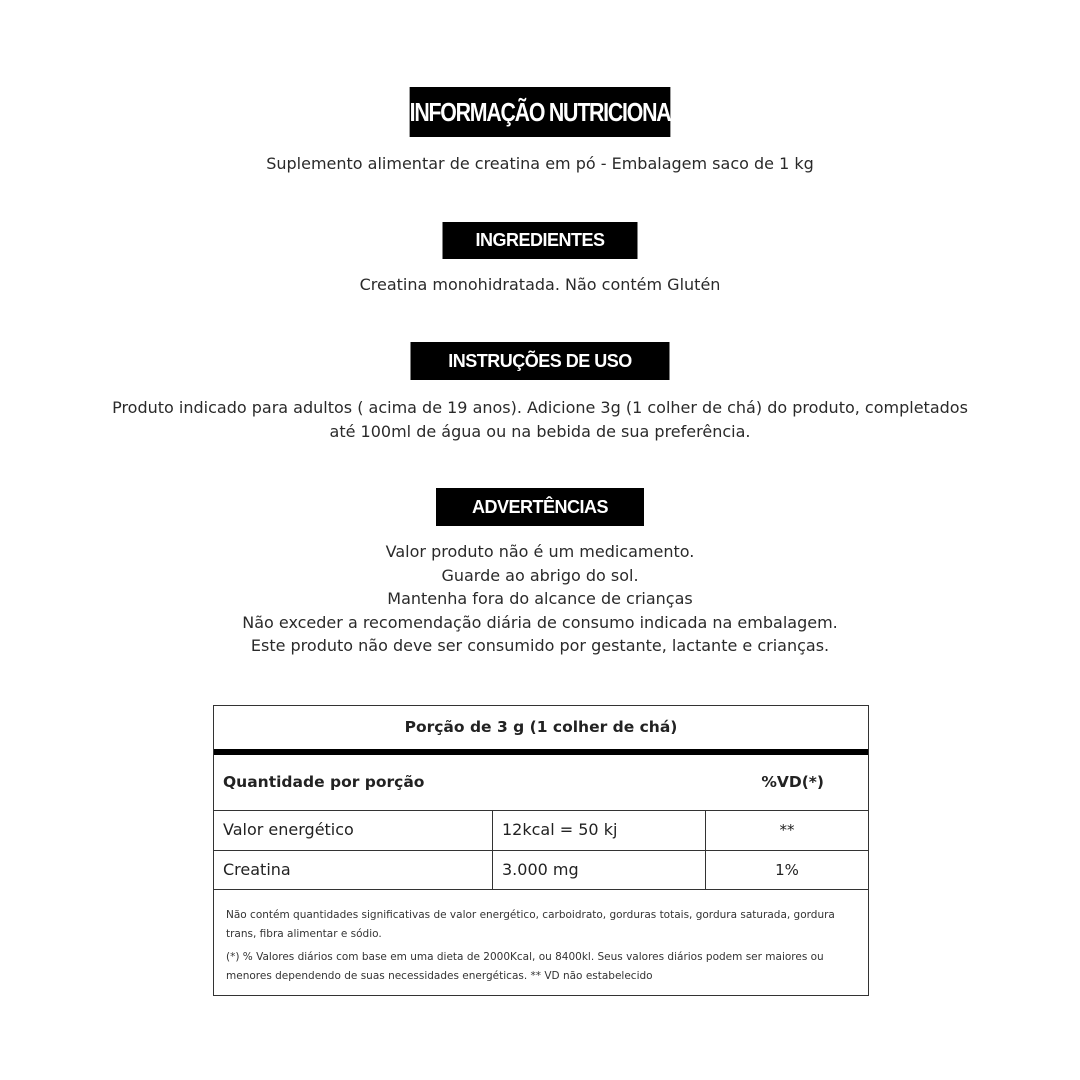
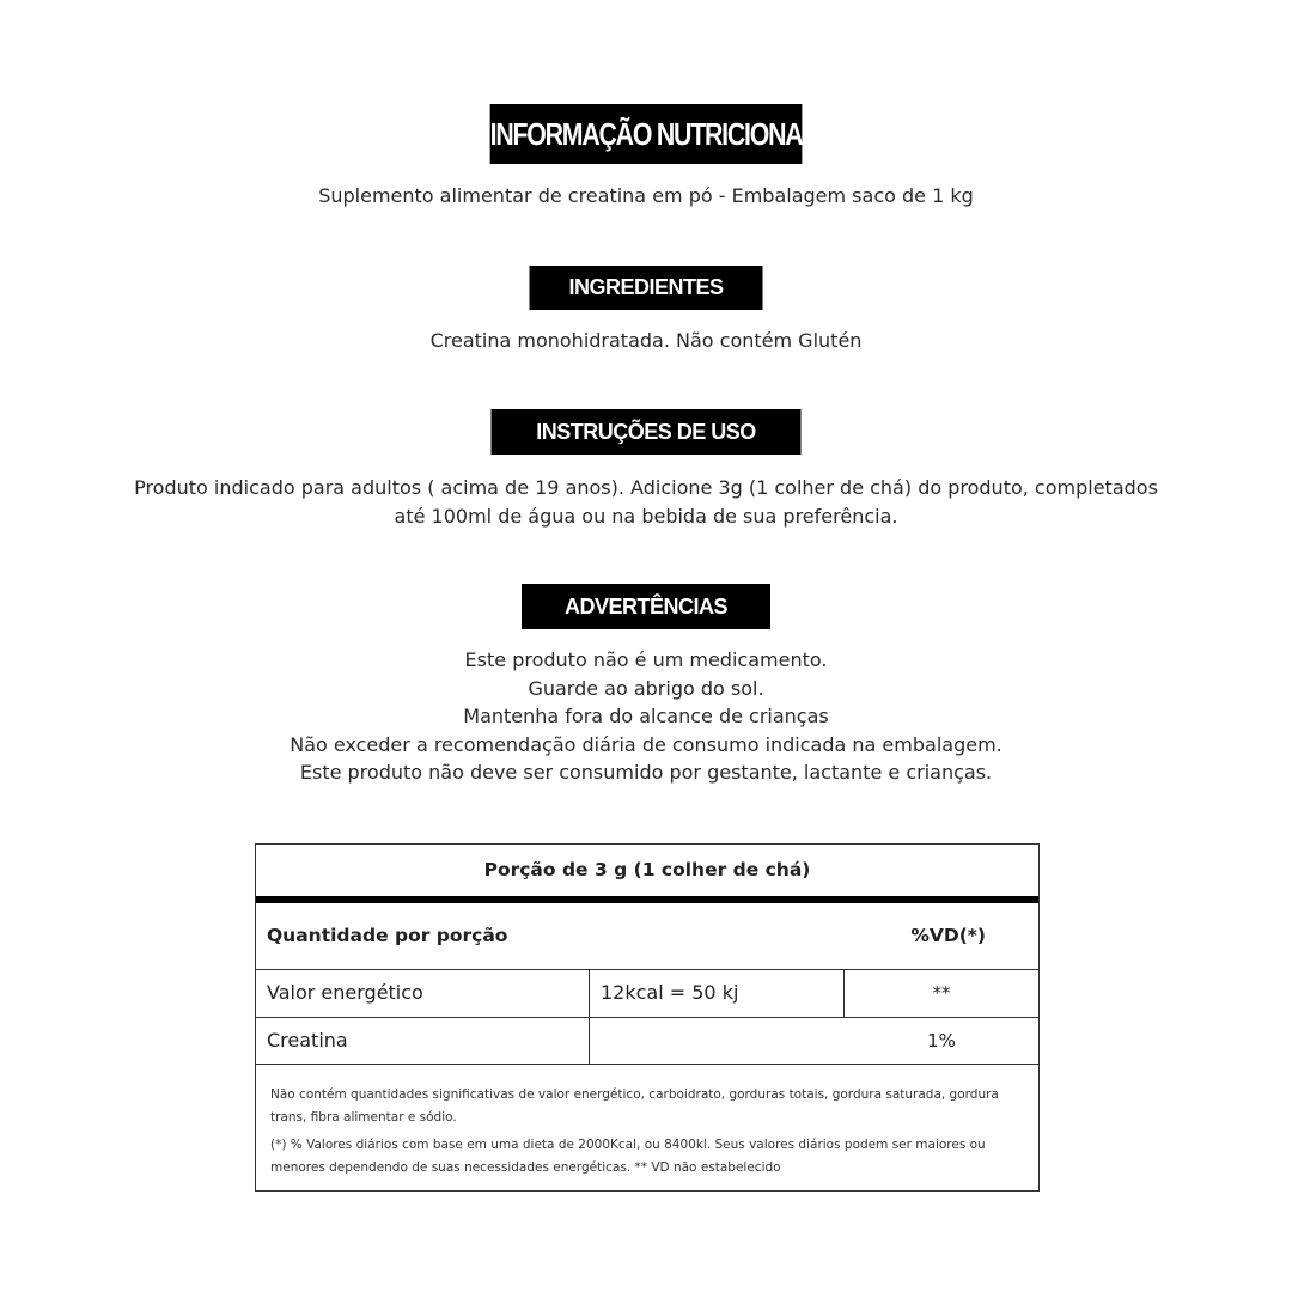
  INFORMAÇÃO NUTRICIONAL
  Suplemento alimentar de creatina em pó - Embalagem saco de 1 kg
  INGREDIENTES
  Creatina monohidratada. Não contém Glutén
  INSTRUÇÕES DE USO
  Produto indicado para adultos ( acima de 19 anos). Adicione 3g (1 colher de chá) do produto, completados
  até 100ml de água ou na bebida de sua preferência.
  ADVERTÊNCIAS
- Valor produto não é um medicamento.
+ Este produto não é um medicamento.
  Guarde ao abrigo do sol.
  Mantenha fora do alcance de crianças
  Não exceder a recomendação diária de consumo indicada na embalagem.
  Este produto não deve ser consumido por gestante, lactante e crianças.
  Porção de 3 g (1 colher de chá)
  Quantidade por porção
  %VD(*)
  Valor energético
  12kcal = 50 kj
  **
  Creatina
- 3.000 mg
  1%
  Não contém quantidades significativas de valor energético, carboidrato, gorduras totais, gordura saturada, gordura trans, fibra alimentar e sódio.
  (*) % Valores diários com base em uma dieta de 2000Kcal, ou 8400kl. Seus valores diários podem ser maiores ou menores dependendo de suas necessidades energéticas. ** VD não estabelecido
